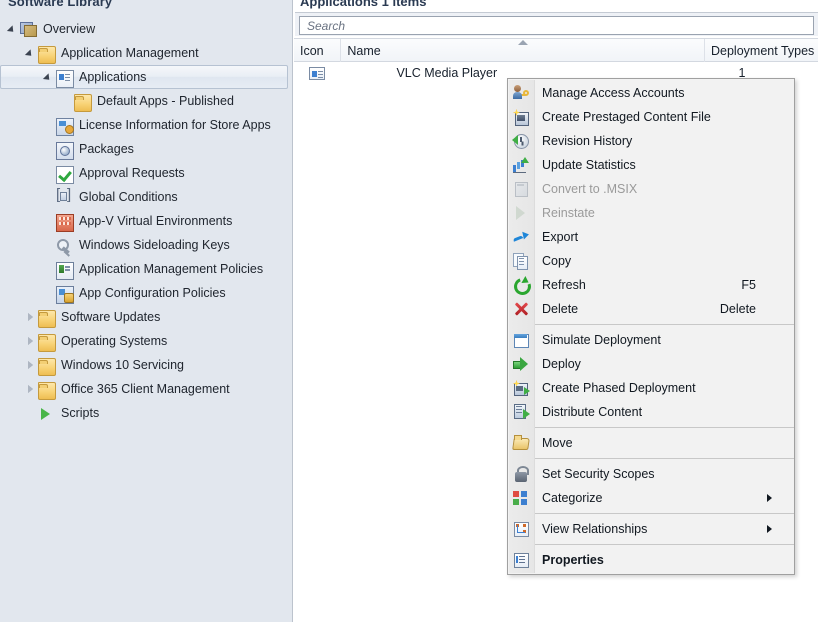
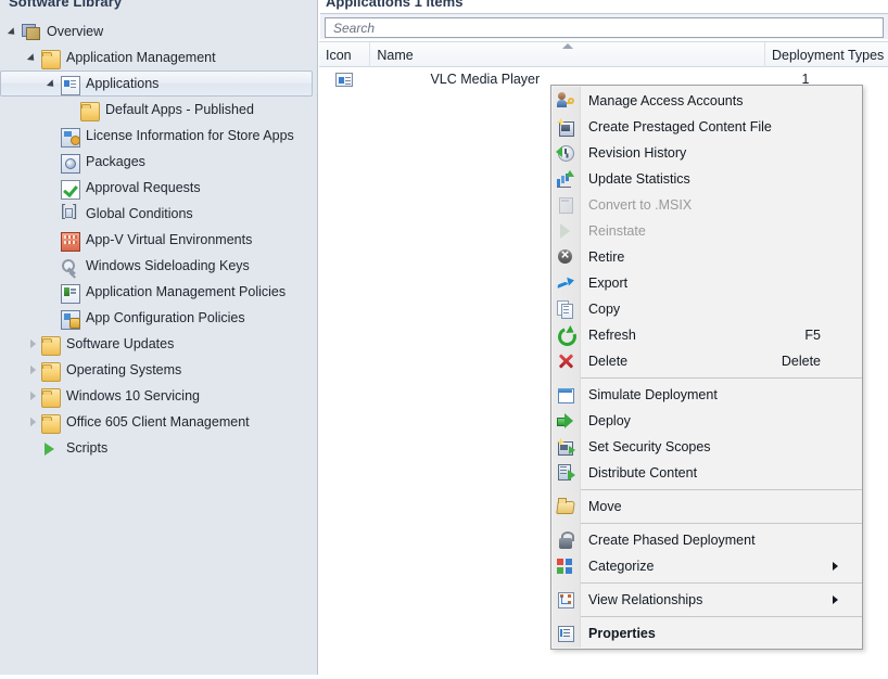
  Software Library
  Overview
  Application Management
  Applications
  Default Apps - Published
  License Information for Store Apps
  Packages
  Approval Requests
  Global Conditions
  App-V Virtual Environments
  Windows Sideloading Keys
  Application Management Policies
  App Configuration Policies
  Software Updates
  Operating Systems
  Windows 10 Servicing
- Office 365 Client Management
+ Office 605 Client Management
  Scripts
  Applications 1 items
  Search
  Icon
  Name
  Deployment Types
  VLC Media Player
  1
  Manage Access Accounts
  Create Prestaged Content File
  Revision History
  Update Statistics
  Convert to .MSIX
  Reinstate
+ Retire
  Export
  Copy
  Refresh
  F5
  Delete
  Delete
  Simulate Deployment
  Deploy
- Create Phased Deployment
+ Set Security Scopes
  Distribute Content
  Move
- Set Security Scopes
+ Create Phased Deployment
  Categorize
  View Relationships
  Properties
